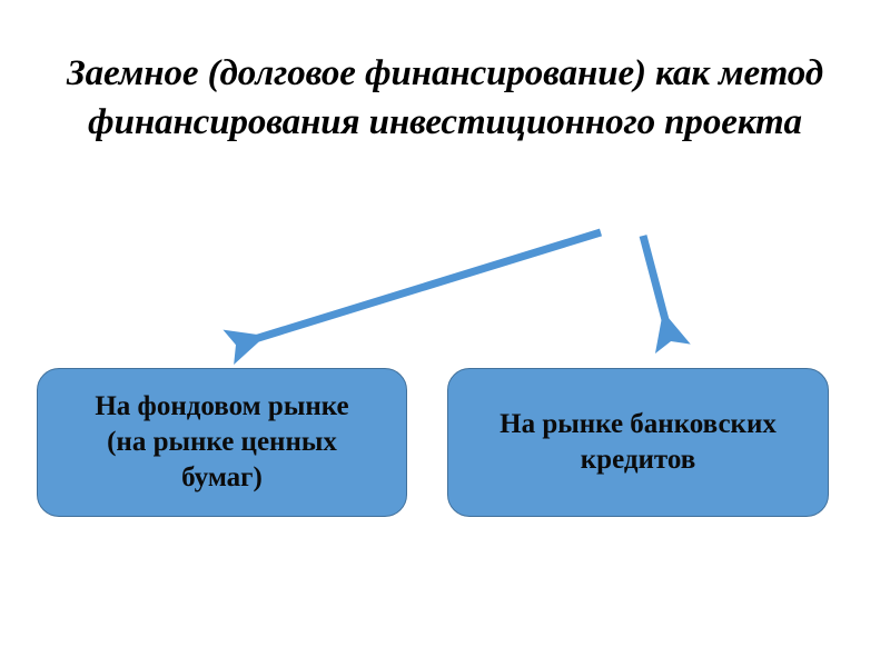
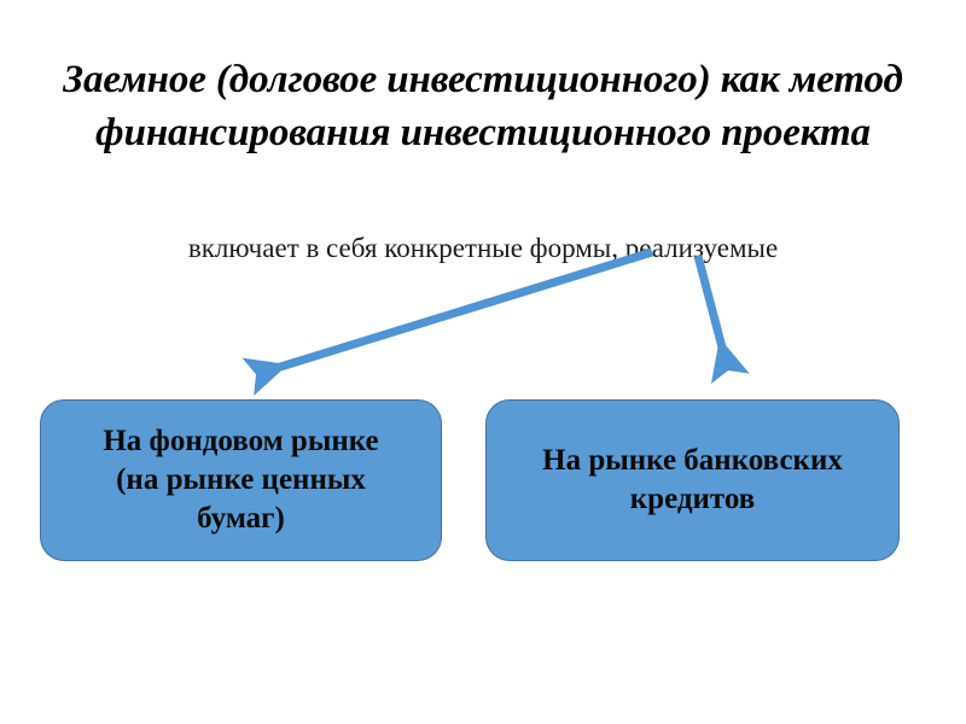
- Заемное (долговое финансирование) как метод финансирования инвестиционного проекта
+ Заемное (долговое инвестиционного) как метод финансирования инвестиционного проекта
+ включает в себя конкретные формы, реализуемые
  На фондовом рынке
  (на рынке ценных
  бумаг)
  На рынке банковских
  кредитов
